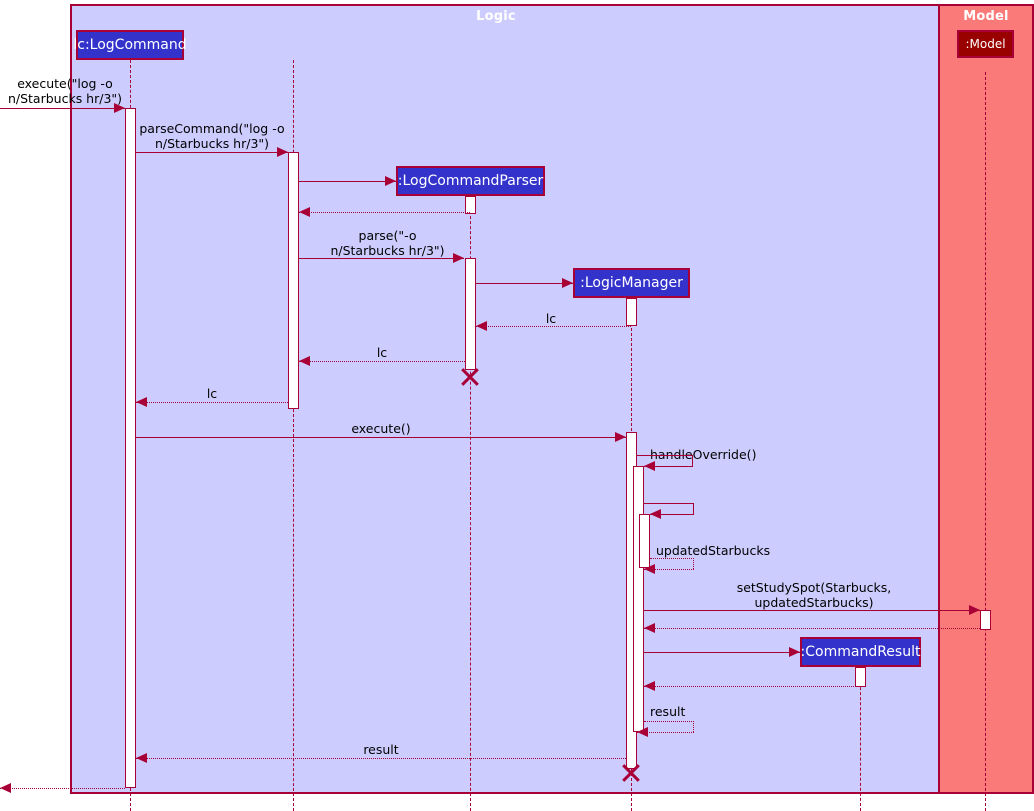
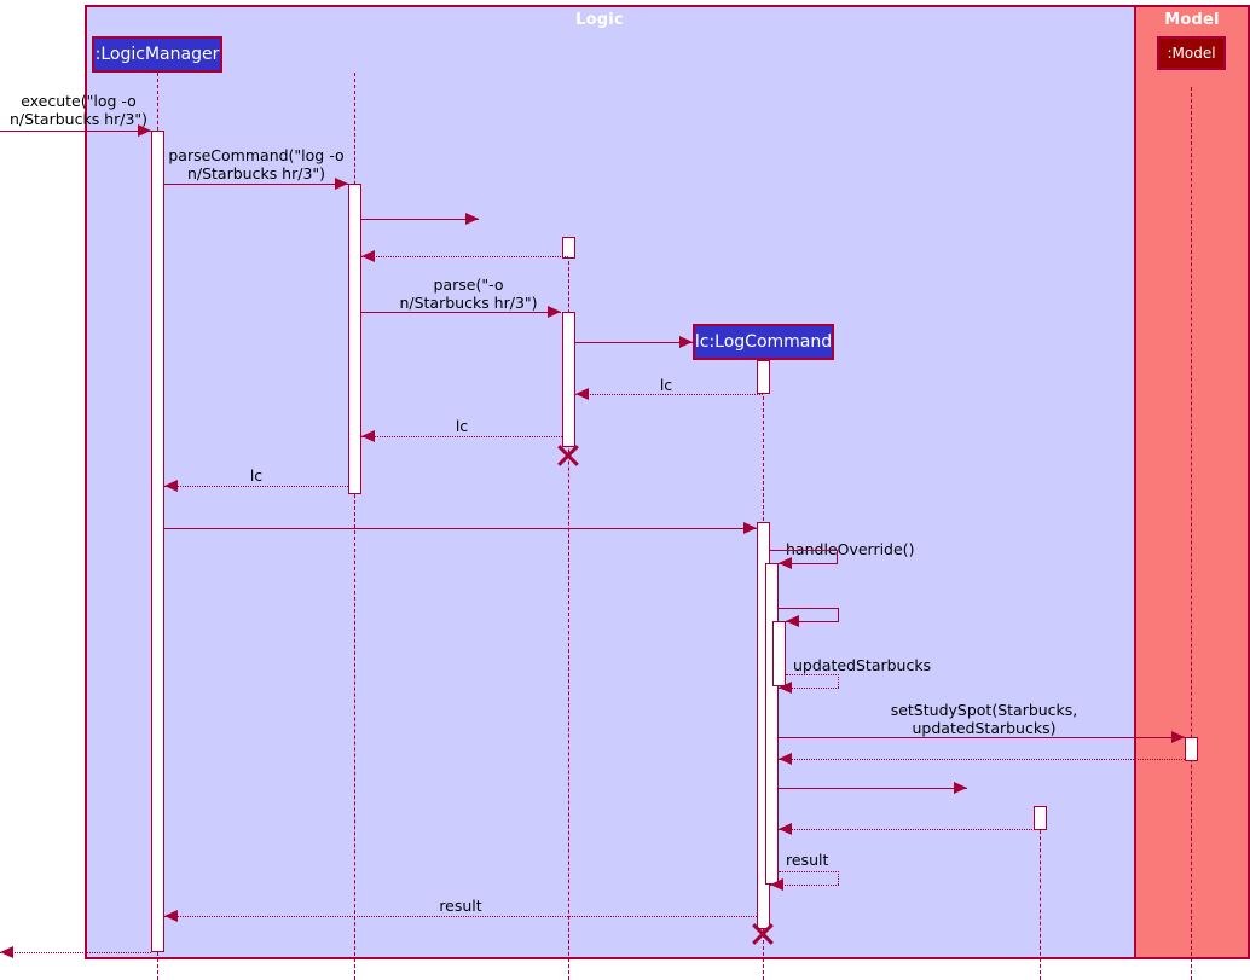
  Logic
  Model
- lc:LogCommand
+ :LogicManager
- :LogCommandParser
- :LogicManager
+ lc:LogCommand
- :CommandResult
  :Model
  execute("log -o
  n/Starbucks hr/3")
  parseCommand("log -o
  n/Starbucks hr/3")
  parse("-o
  n/Starbucks hr/3")
  lc
  lc
  lc
- execute()
  handleOverride()
  updatedStarbucks
  setStudySpot(Starbucks,
  updatedStarbucks)
  result
  result
